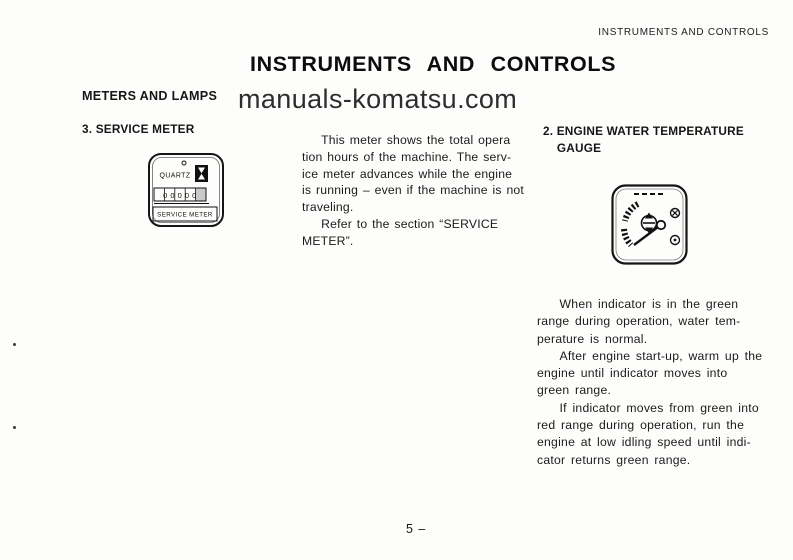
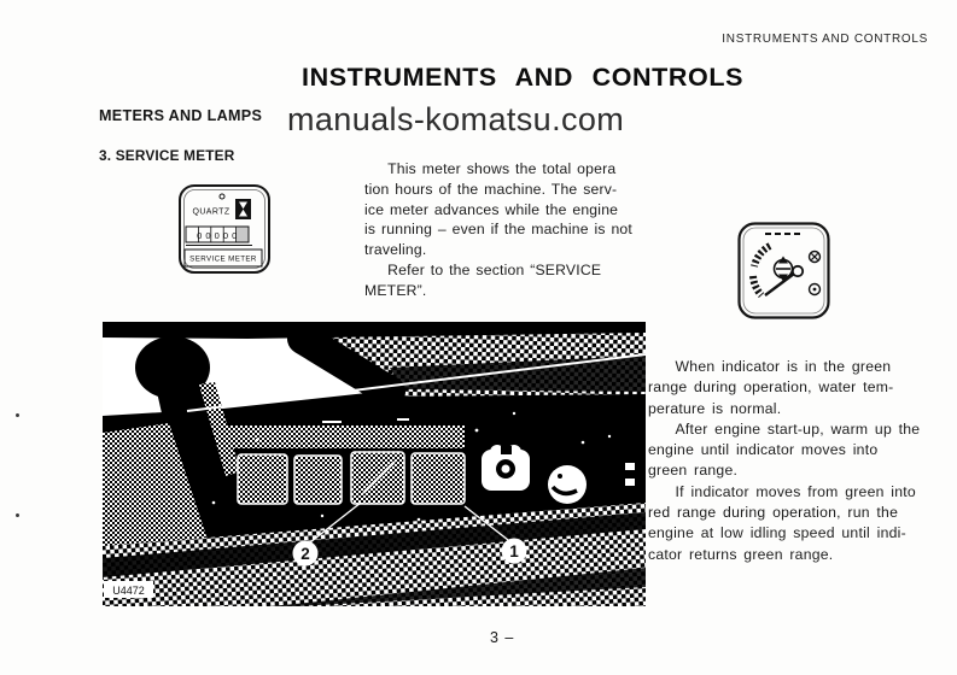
  INSTRUMENTS AND CONTROLS
  INSTRUMENTS AND CONTROLS
  METERS AND LAMPS
  manuals-komatsu.com
  3. SERVICE METER
- 2. ENGINE WATER TEMPERATURE
- GAUGE
  0 0 0 0 0
  This meter shows the total opera
  tion hours of the machine. The serv-
  ice meter advances while the engine
  is running – even if the machine is not
  traveling.
  Refer to the section “SERVICE
  METER”.
  When indicator is in the green
  range during operation, water tem-
  perature is normal.
  After engine start-up, warm up the
  engine until indicator moves into
  green range.
  If indicator moves from green into
  red range during operation, run the
  engine at low idling speed until indi-
  cator returns green range.
+ 2
+ 1
+ U4472
- 5 –
+ 3 –
